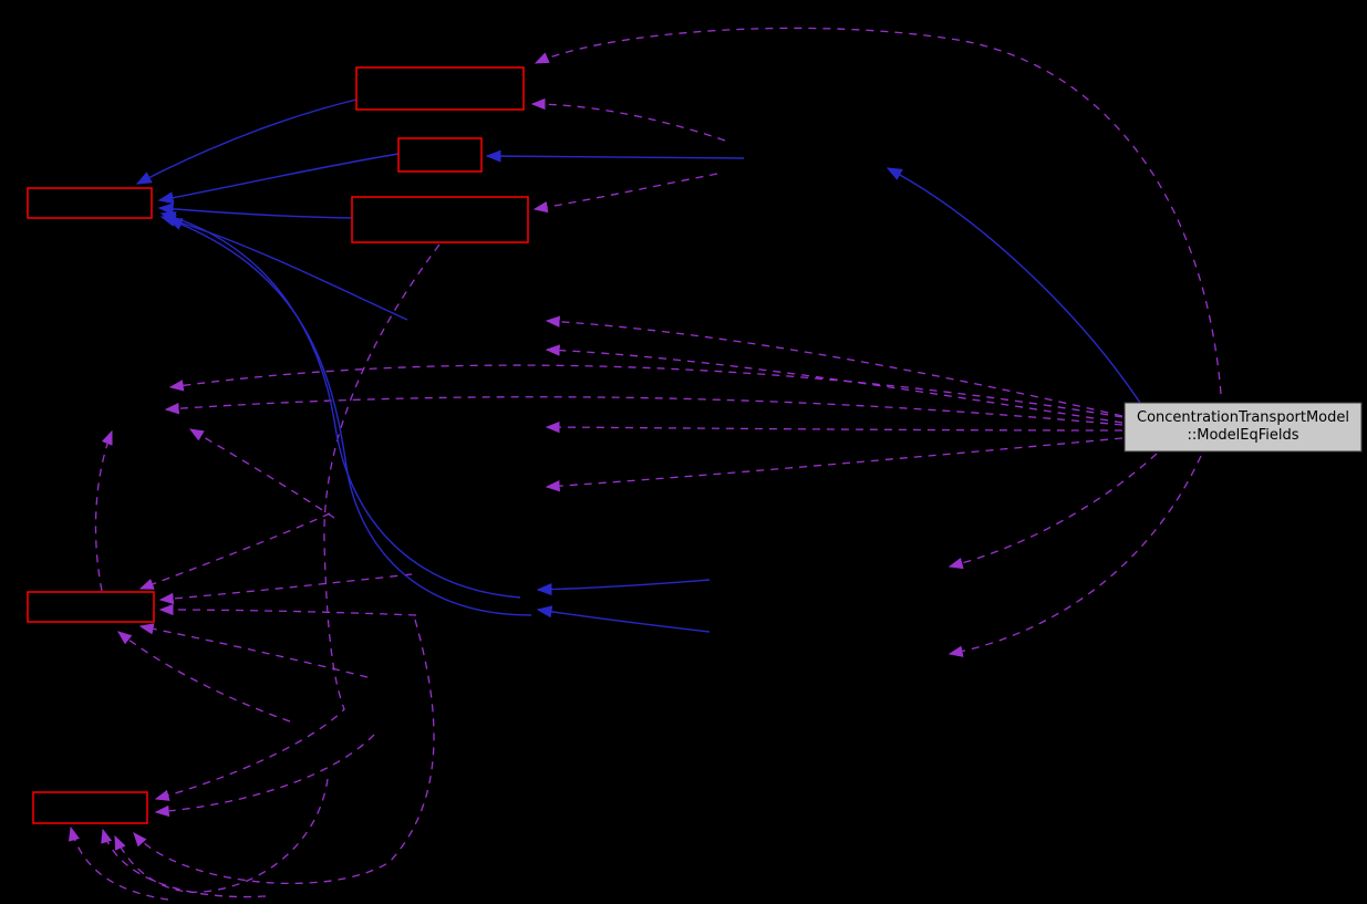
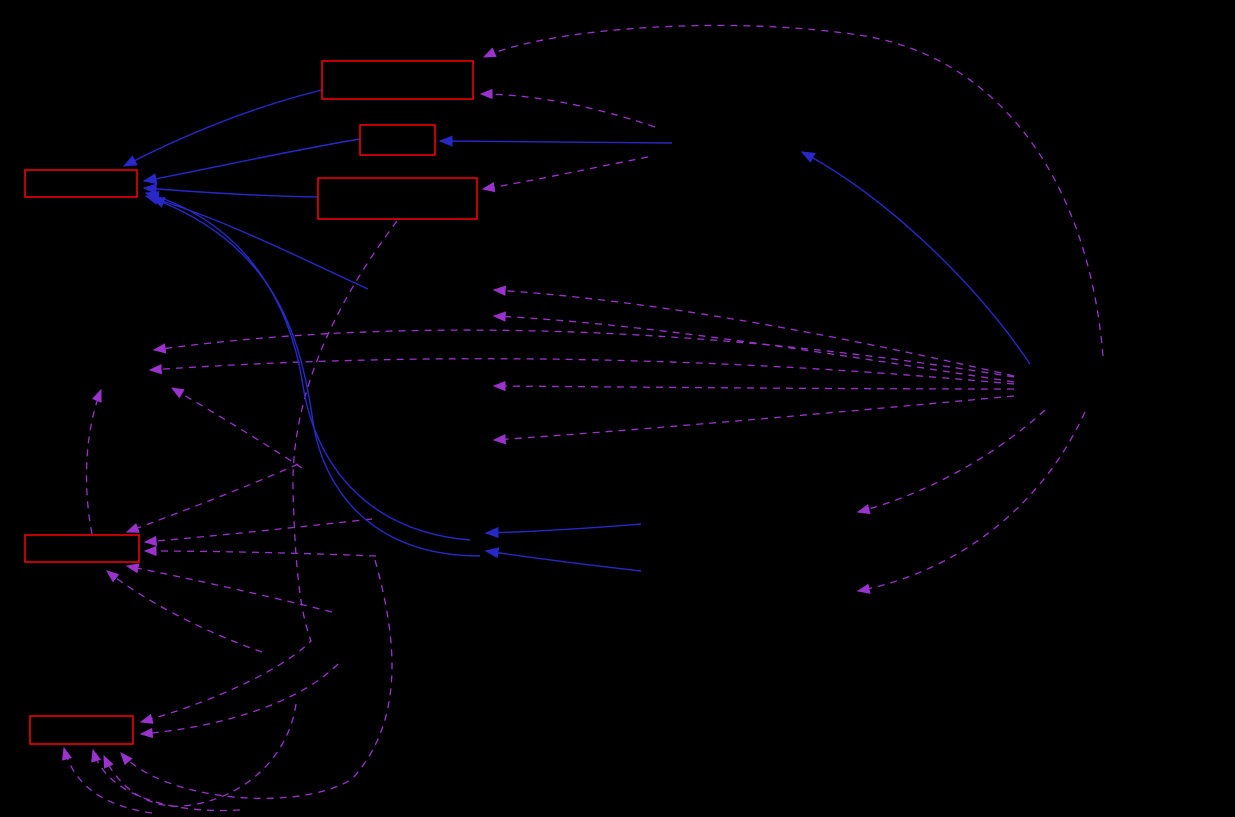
- ConcentrationTransportModel
- ::ModelEqFields
